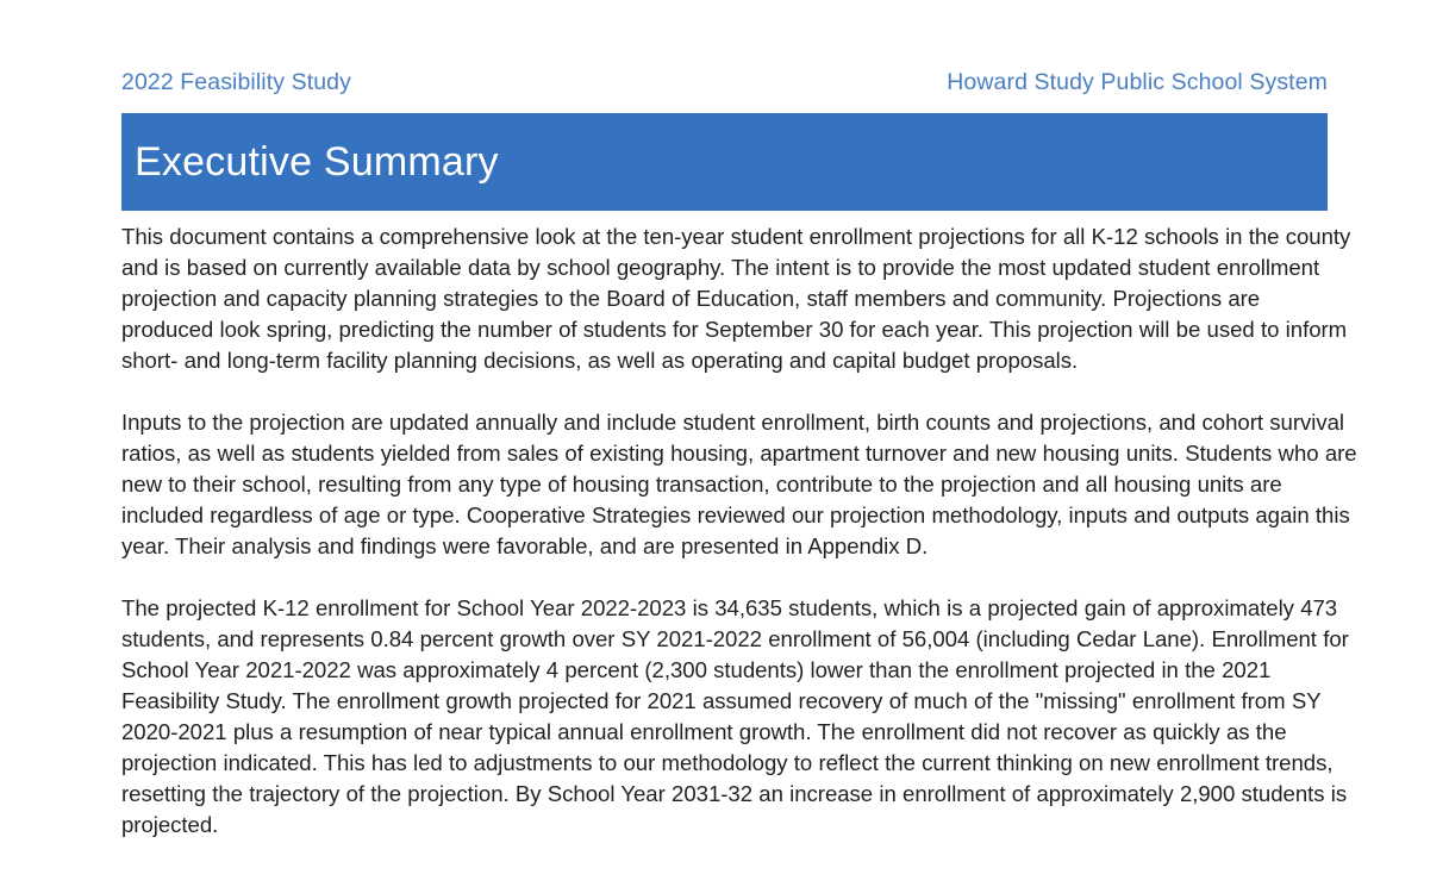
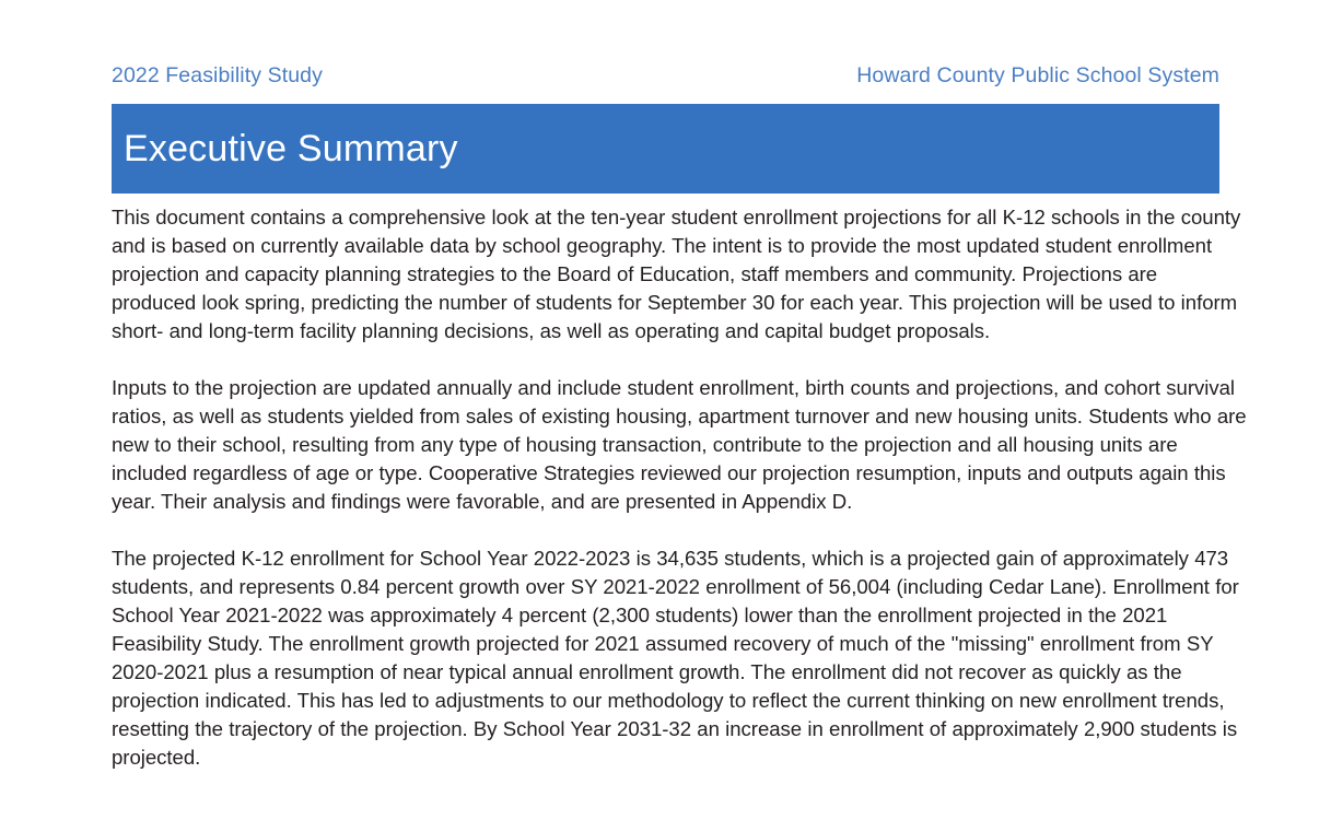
  2022 Feasibility Study
- Howard Study Public School System
+ Howard County Public School System
  Executive Summary
  This document contains a comprehensive look at the ten-year student enrollment projections for all K-12 schools in the county and is based on currently available data by school geography. The intent is to provide the most updated student enrollment projection and capacity planning strategies to the Board of Education, staff members and community. Projections are produced look spring, predicting the number of students for September 30 for each year. This projection will be used to inform short- and long-term facility planning decisions, as well as operating and capital budget proposals.
- Inputs to the projection are updated annually and include student enrollment, birth counts and projections, and cohort survival ratios, as well as students yielded from sales of existing housing, apartment turnover and new housing units. Students who are new to their school, resulting from any type of housing transaction, contribute to the projection and all housing units are included regardless of age or type. Cooperative Strategies reviewed our projection methodology, inputs and outputs again this year. Their analysis and findings were favorable, and are presented in Appendix D.
+ Inputs to the projection are updated annually and include student enrollment, birth counts and projections, and cohort survival ratios, as well as students yielded from sales of existing housing, apartment turnover and new housing units. Students who are new to their school, resulting from any type of housing transaction, contribute to the projection and all housing units are included regardless of age or type. Cooperative Strategies reviewed our projection resumption, inputs and outputs again this year. Their analysis and findings were favorable, and are presented in Appendix D.
  The projected K-12 enrollment for School Year 2022-2023 is 34,635 students, which is a projected gain of approximately 473 students, and represents 0.84 percent growth over SY 2021-2022 enrollment of 56,004 (including Cedar Lane). Enrollment for School Year 2021-2022 was approximately 4 percent (2,300 students) lower than the enrollment projected in the 2021 Feasibility Study. The enrollment growth projected for 2021 assumed recovery of much of the "missing" enrollment from SY 2020-2021 plus a resumption of near typical annual enrollment growth. The enrollment did not recover as quickly as the projection indicated. This has led to adjustments to our methodology to reflect the current thinking on new enrollment trends, resetting the trajectory of the projection. By School Year 2031-32 an increase in enrollment of approximately 2,900 students is projected.
